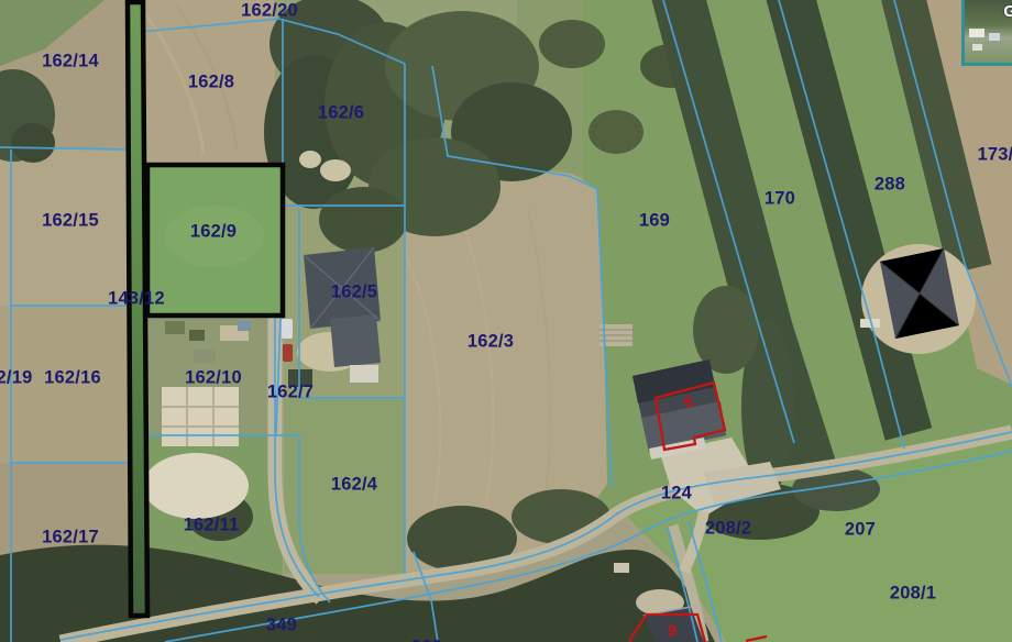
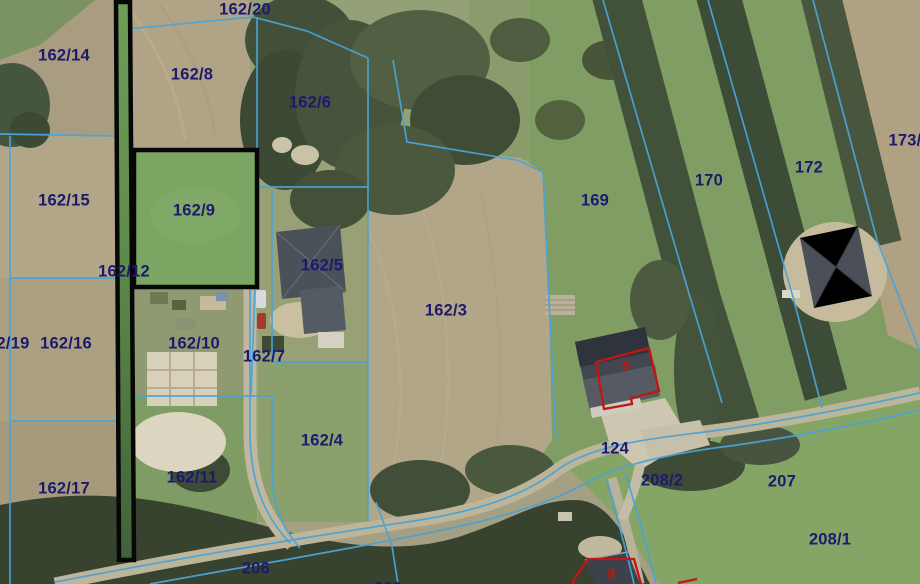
  162/14
  162/8
  162/20
  162/6
  162/15
  162/9
- 143/12
+ 162/12
  2/19
  162/16
  162/10
  162/7
  162/5
  162/3
  162/4
  169
  170
- 288
+ 172
  173/
  162/17
  162/11
- 349
+ 206
  124
  208/2
  207
  208/1
  6
  9
- G
